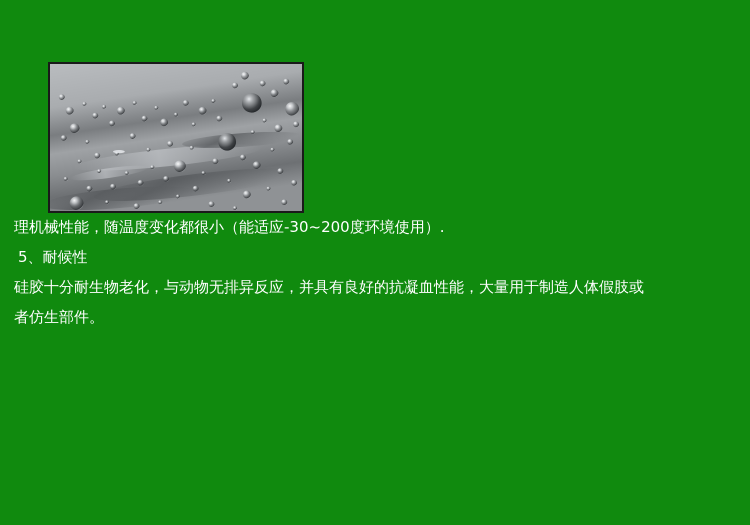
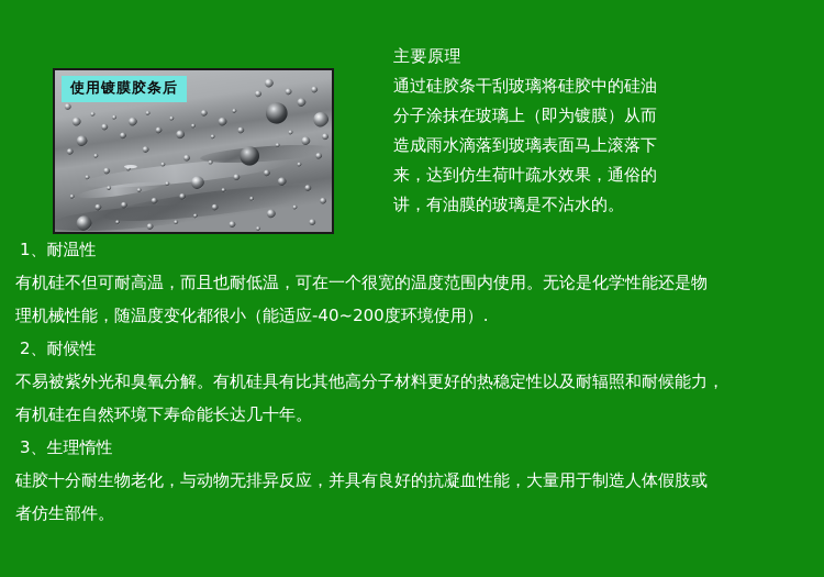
+ 使用镀膜胶条后
+ 主要原理
+ 通过硅胶条干刮玻璃将硅胶中的硅油
+ 分子涂抹在玻璃上（即为镀膜）从而
+ 造成雨水滴落到玻璃表面马上滚落下
+ 来，达到仿生荷叶疏水效果，通俗的
+ 讲，有油膜的玻璃是不沾水的。
+ 1、耐温性
+ 有机硅不但可耐高温，而且也耐低温，可在一个很宽的温度范围内使用。无论是化学性能还是物
- 理机械性能，随温度变化都很小（能适应-30~200度环境使用）.
+ 理机械性能，随温度变化都很小（能适应-40~200度环境使用）.
- 5、耐候性
+ 2、耐候性
+ 不易被紫外光和臭氧分解。有机硅具有比其他高分子材料更好的热稳定性以及耐辐照和耐候能力，
+ 有机硅在自然环境下寿命能长达几十年。
+ 3、生理惰性
  硅胶十分耐生物老化，与动物无排异反应，并具有良好的抗凝血性能，大量用于制造人体假肢或
  者仿生部件。
